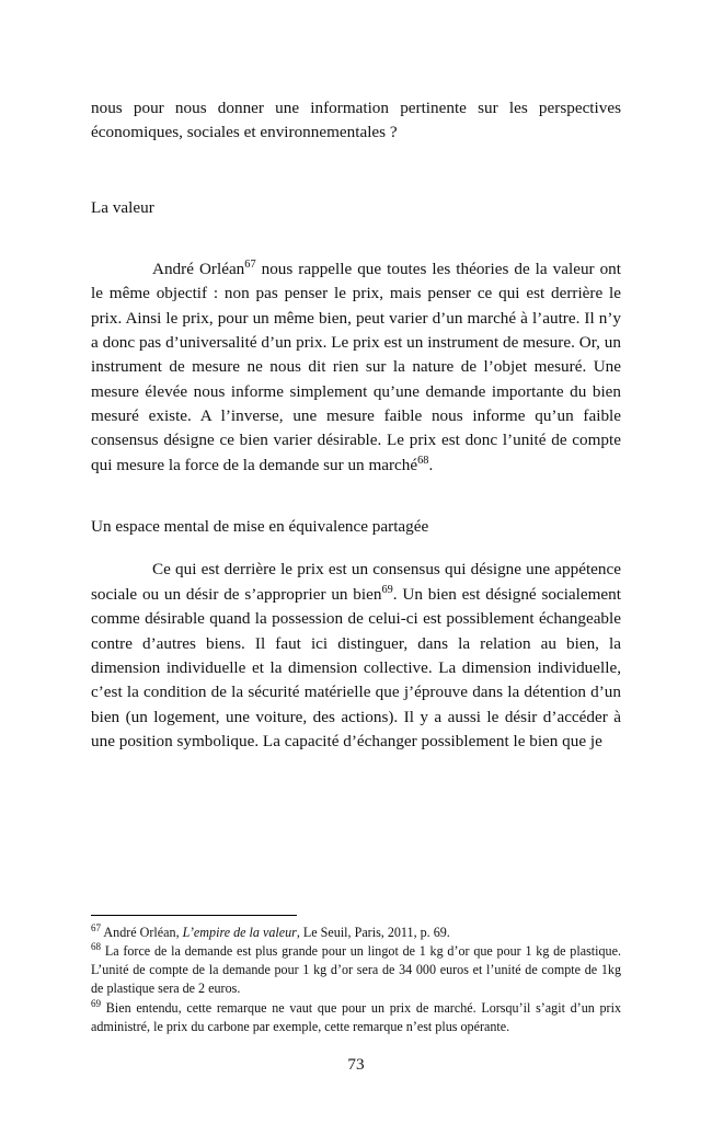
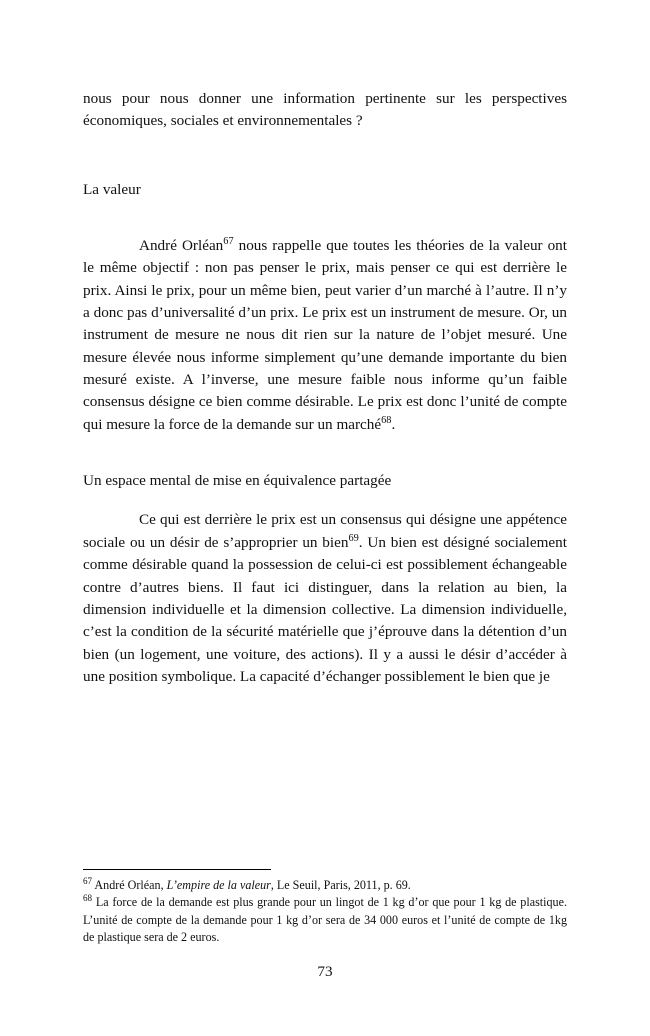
  nous pour nous donner une information pertinente sur les perspectives économiques, sociales et environnementales ?
  La valeur
- André Orléan67 nous rappelle que toutes les théories de la valeur ont le même objectif : non pas penser le prix, mais penser ce qui est derrière le prix. Ainsi le prix, pour un même bien, peut varier d’un marché à l’autre. Il n’y a donc pas d’universalité d’un prix. Le prix est un instrument de mesure. Or, un instrument de mesure ne nous dit rien sur la nature de l’objet mesuré. Une mesure élevée nous informe simplement qu’une demande importante du bien mesuré existe. A l’inverse, une mesure faible nous informe qu’un faible consensus désigne ce bien varier désirable. Le prix est donc l’unité de compte qui mesure la force de la demande sur un marché68.
+ André Orléan67 nous rappelle que toutes les théories de la valeur ont le même objectif : non pas penser le prix, mais penser ce qui est derrière le prix. Ainsi le prix, pour un même bien, peut varier d’un marché à l’autre. Il n’y a donc pas d’universalité d’un prix. Le prix est un instrument de mesure. Or, un instrument de mesure ne nous dit rien sur la nature de l’objet mesuré. Une mesure élevée nous informe simplement qu’une demande importante du bien mesuré existe. A l’inverse, une mesure faible nous informe qu’un faible consensus désigne ce bien comme désirable. Le prix est donc l’unité de compte qui mesure la force de la demande sur un marché68.
  Un espace mental de mise en équivalence partagée
  Ce qui est derrière le prix est un consensus qui désigne une appétence sociale ou un désir de s’approprier un bien69. Un bien est désigné socialement comme désirable quand la possession de celui-ci est possiblement échangeable contre d’autres biens. Il faut ici distinguer, dans la relation au bien, la dimension individuelle et la dimension collective. La dimension individuelle, c’est la condition de la sécurité matérielle que j’éprouve dans la détention d’un bien (un logement, une voiture, des actions). Il y a aussi le désir d’accéder à une position symbolique. La capacité d’échanger possiblement le bien que je
  67 André Orléan, L’empire de la valeur, Le Seuil, Paris, 2011, p. 69.
  68 La force de la demande est plus grande pour un lingot de 1 kg d’or que pour 1 kg de plastique. L’unité de compte de la demande pour 1 kg d’or sera de 34 000 euros et l’unité de compte de 1kg de plastique sera de 2 euros.
- 69 Bien entendu, cette remarque ne vaut que pour un prix de marché. Lorsqu’il s’agit d’un prix administré, le prix du carbone par exemple, cette remarque n’est plus opérante.
  73
